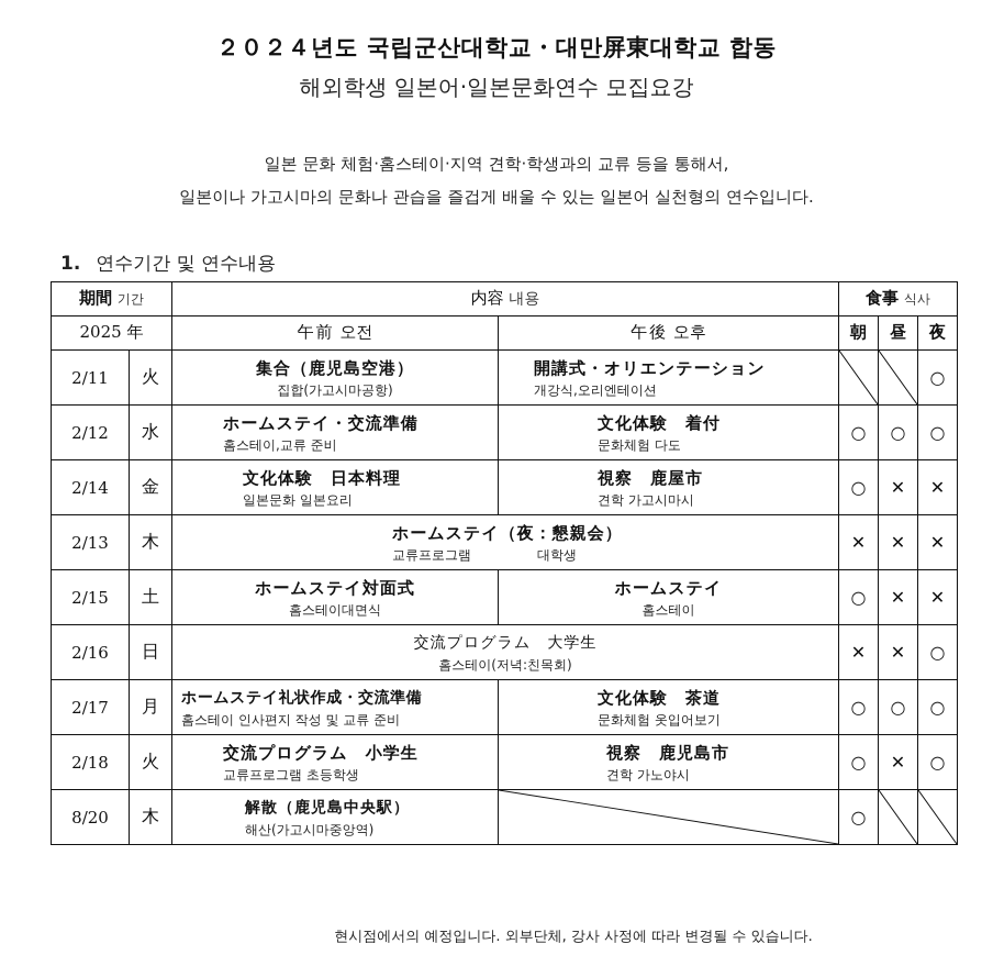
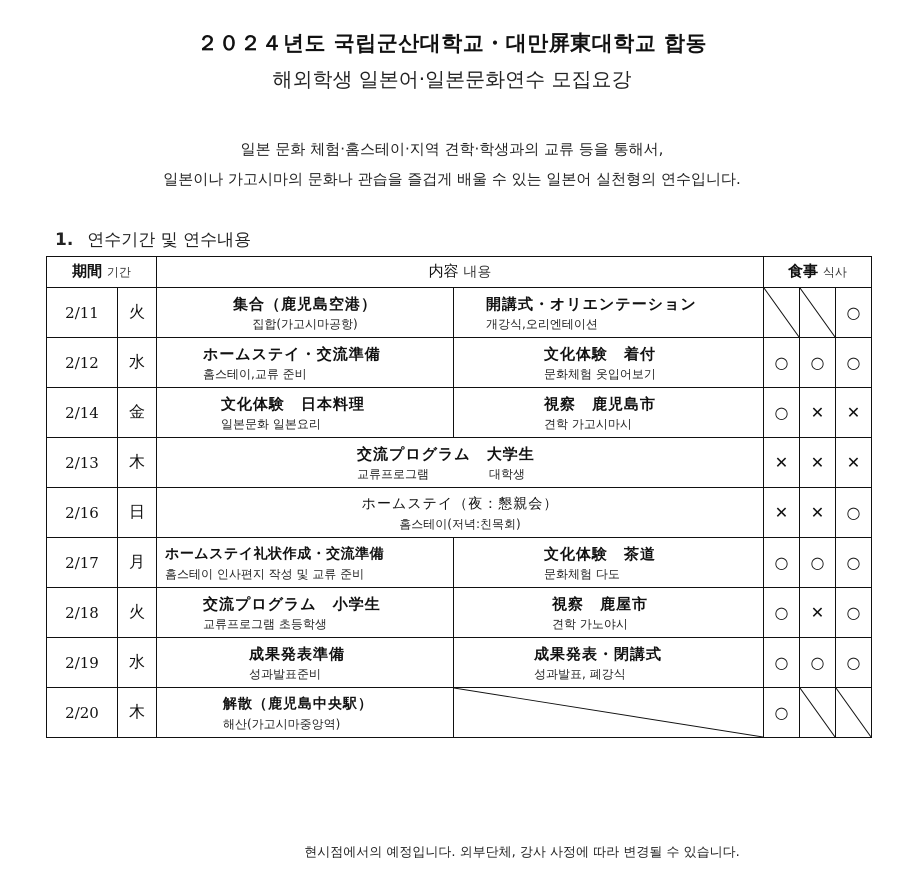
  ２０２４년도 국립군산대학교・대만屏東대학교 합동
  해외학생 일본어·일본문화연수 모집요강
  일본 문화 체험·홈스테이·지역 견학·학생과의 교류 등을 통해서,
  일본이나 가고시마의 문화나 관습을 즐겁게 배울 수 있는 일본어 실천형의 연수입니다.
  1. 연수기간 및 연수내용
  期間 기간	内容 내용	食事 식사
- 2025 年	午前 오전	午後 오후	朝	昼	夜
  2/11	火	集合（鹿児島空港）집합(가고시마공항)	開講式・オリエンテーション개강식,오리엔테이션			○
- 2/12	水	ホームステイ・交流準備홈스테이,교류 준비	文化体験 着付문화체험 다도	○	○	○
+ 2/12	水	ホームステイ・交流準備홈스테이,교류 준비	文化体験 着付문화체험 옷입어보기	○	○	○
- 2/14	金	文化体験 日本料理일본문화 일본요리	視察 鹿屋市견학 가고시마시	○	✕	✕
+ 2/14	金	文化体験 日本料理일본문화 일본요리	視察 鹿児島市견학 가고시마시	○	✕	✕
- 2/13	木	ホームステイ（夜：懇親会）교류프로그램 대학생	✕	✕	✕
+ 2/13	木	交流プログラム 大学生교류프로그램 대학생	✕	✕	✕
- 2/15	土	ホームステイ対面式홈스테이대면식	ホームステイ홈스테이	○	✕	✕
- 2/16	日	交流プログラム 大学生홈스테이(저녁:친목회)	✕	✕	○
+ 2/16	日	ホームステイ（夜：懇親会）홈스테이(저녁:친목회)	✕	✕	○
- 2/17	月	ホームステイ礼状作成・交流準備홈스테이 인사편지 작성 및 교류 준비	文化体験 茶道문화체험 옷입어보기	○	○	○
+ 2/17	月	ホームステイ礼状作成・交流準備홈스테이 인사편지 작성 및 교류 준비	文化体験 茶道문화체험 다도	○	○	○
- 2/18	火	交流プログラム 小学生교류프로그램 초등학생	視察 鹿児島市견학 가노야시	○	✕	○
+ 2/18	火	交流プログラム 小学生교류프로그램 초등학생	視察 鹿屋市견학 가노야시	○	✕	○
+ 2/19	水	成果発表準備성과발표준비	成果発表・閉講式성과발표, 폐강식	○	○	○
- 8/20	木	解散（鹿児島中央駅）해산(가고시마중앙역)		○
+ 2/20	木	解散（鹿児島中央駅）해산(가고시마중앙역)		○
  현시점에서의 예정입니다. 외부단체, 강사 사정에 따라 변경될 수 있습니다.
